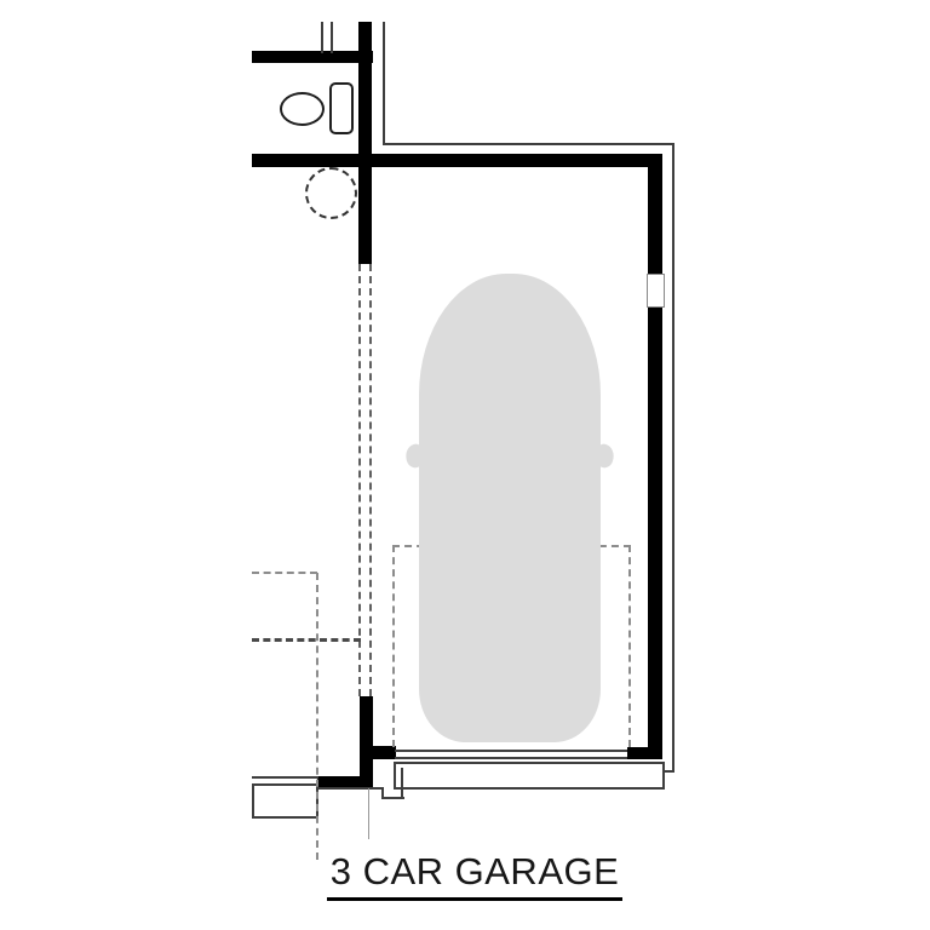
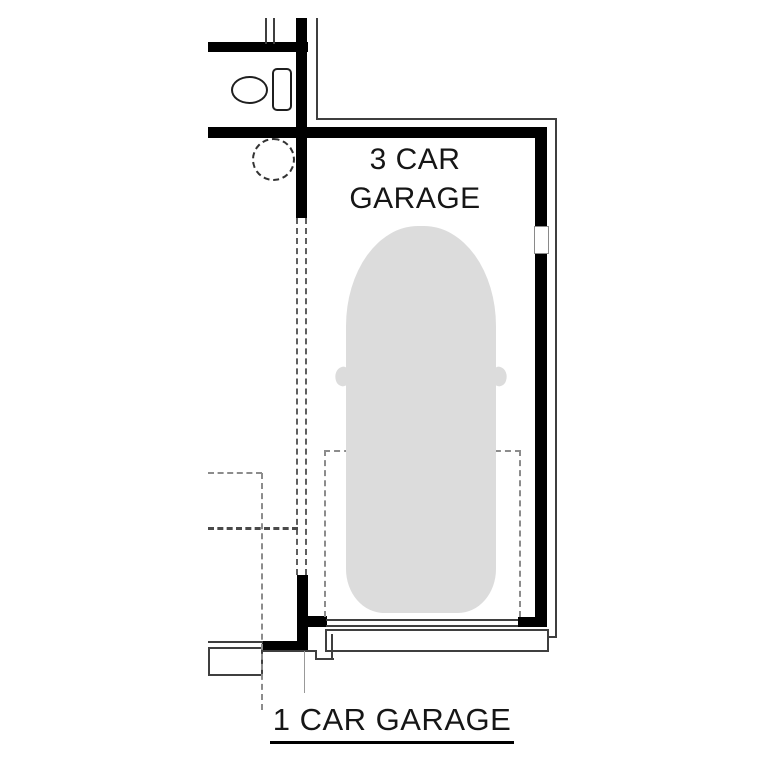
+ 3 CAR
+ GARAGE
- 3 CAR GARAGE
+ 1 CAR GARAGE
